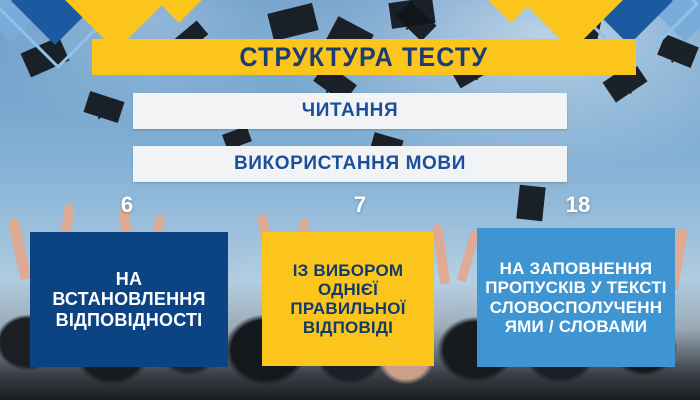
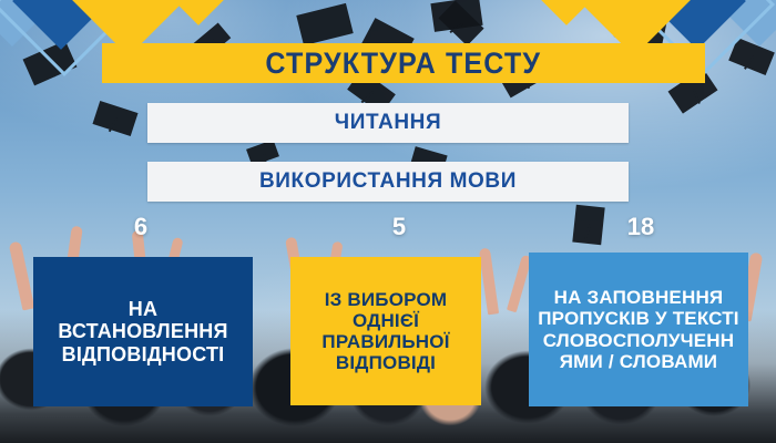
  СТРУКТУРА ТЕСТУ
  ЧИТАННЯ
  ВИКОРИСТАННЯ МОВИ
  6
- 7
+ 5
  18
  НА ВСТАНОВЛЕННЯ ВІДПОВІДНОСТІ
  ІЗ ВИБОРОМ ОДНІЄЇ ПРАВИЛЬНОЇ ВІДПОВІДІ
  НА ЗАПОВНЕННЯ ПРОПУСКІВ У ТЕКСТІ СЛОВОСПОЛУЧЕННЯМИ / СЛОВАМИ
